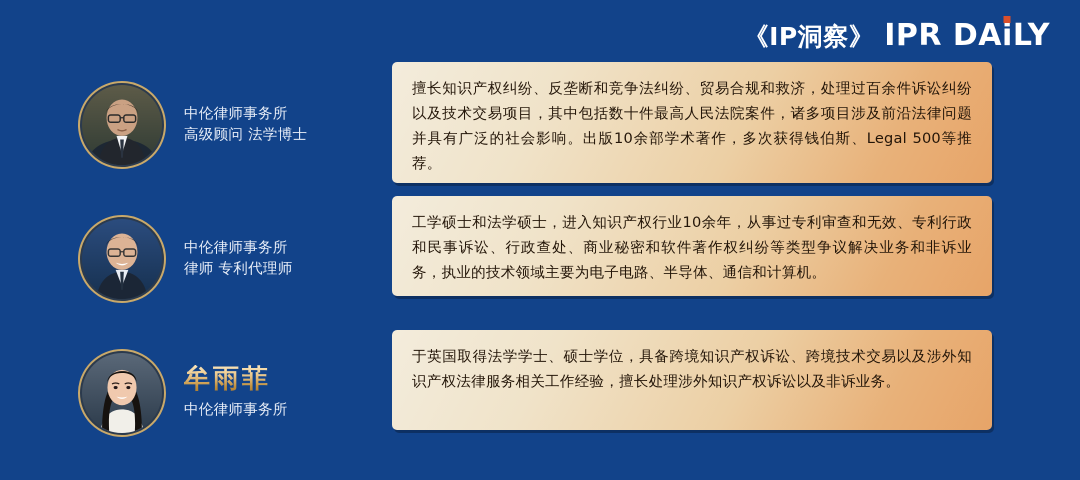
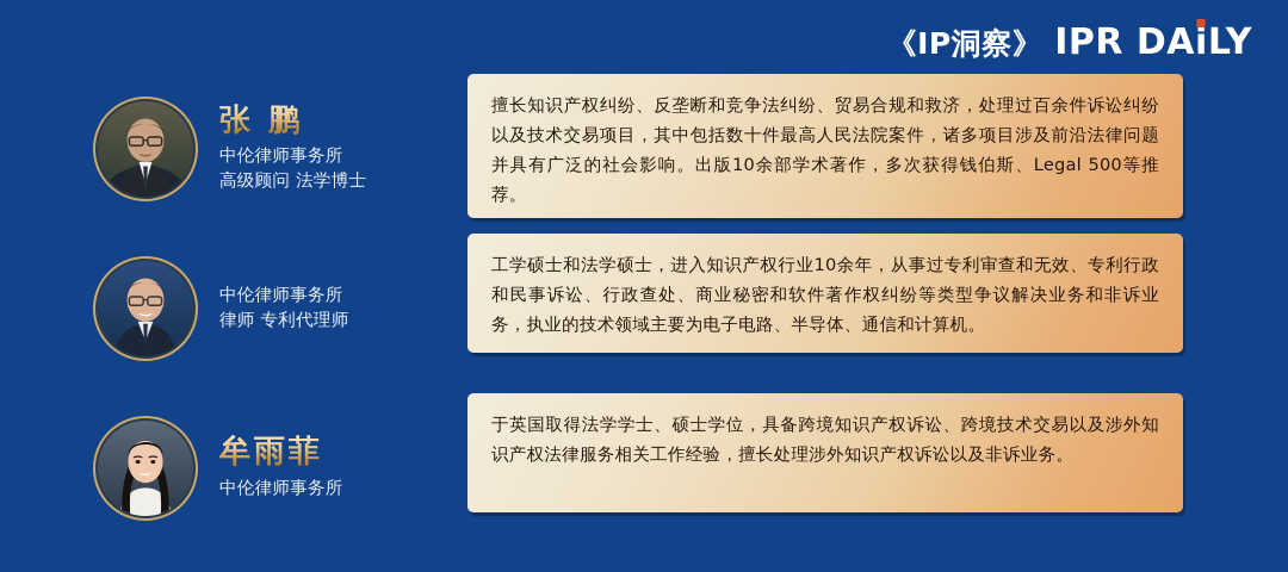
  《IP洞察》
  IPR DAiLY
+ 张 鹏
  中伦律师事务所
  高级顾问 法学博士
  擅长知识产权纠纷、反垄断和竞争法纠纷、贸易合规和救济，处理过百余件诉讼纠纷以及技术交易项目，其中包括数十件最高人民法院案件，诸多项目涉及前沿法律问题并具有广泛的社会影响。出版10余部学术著作，多次获得钱伯斯、Legal 500等推荐。
  中伦律师事务所
  律师 专利代理师
  工学硕士和法学硕士，进入知识产权行业10余年，从事过专利审查和无效、专利行政和民事诉讼、行政查处、商业秘密和软件著作权纠纷等类型争议解决业务和非诉业务，执业的技术领域主要为电子电路、半导体、通信和计算机。
  牟雨菲
  中伦律师事务所
  于英国取得法学学士、硕士学位，具备跨境知识产权诉讼、跨境技术交易以及涉外知识产权法律服务相关工作经验，擅长处理涉外知识产权诉讼以及非诉业务。
